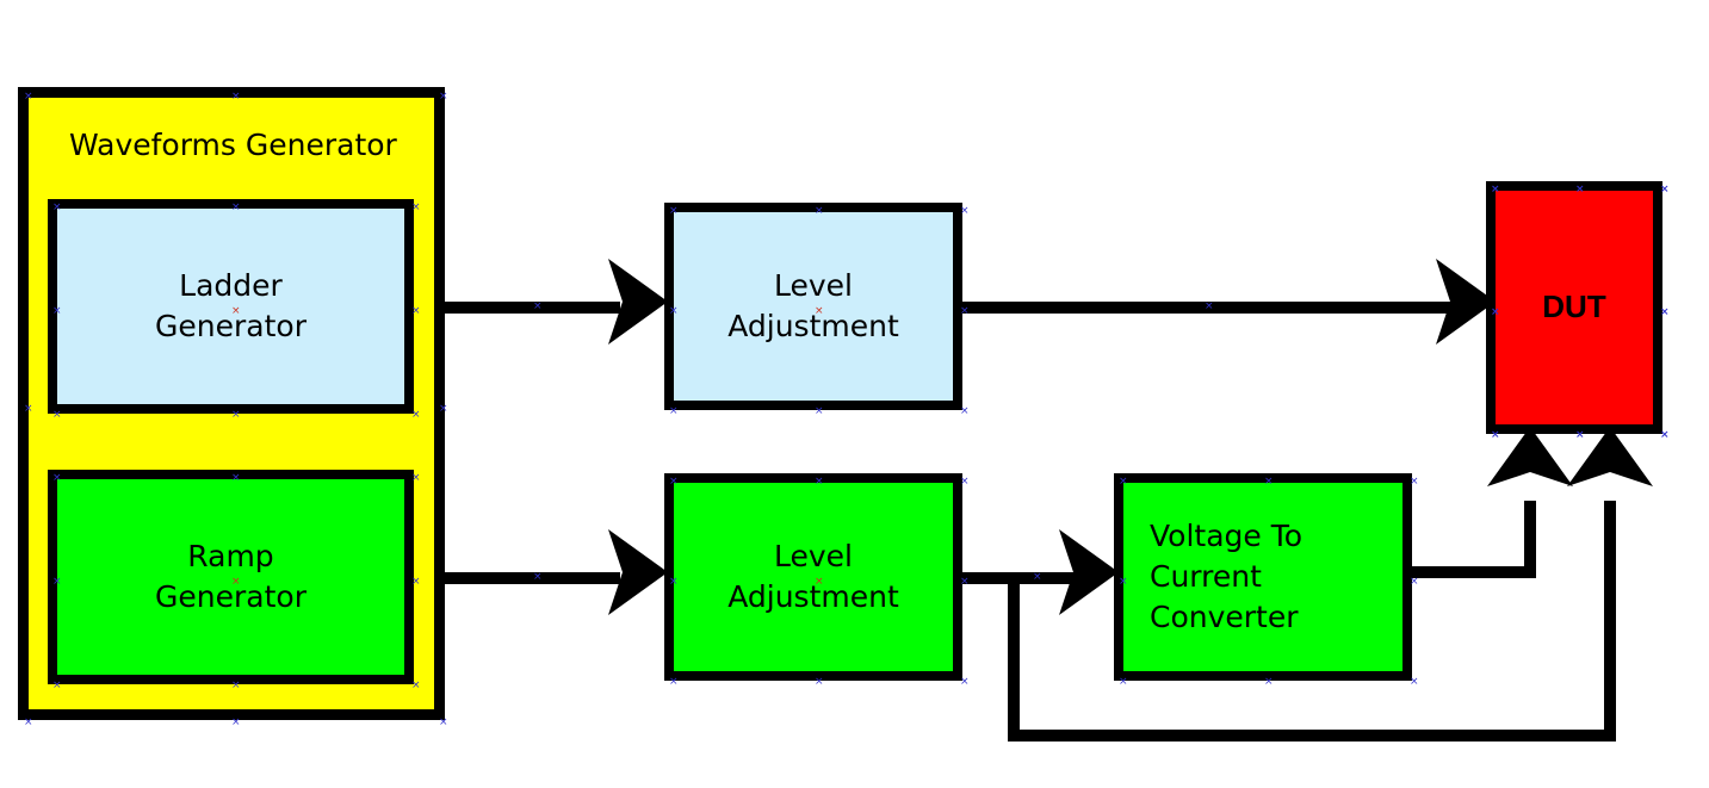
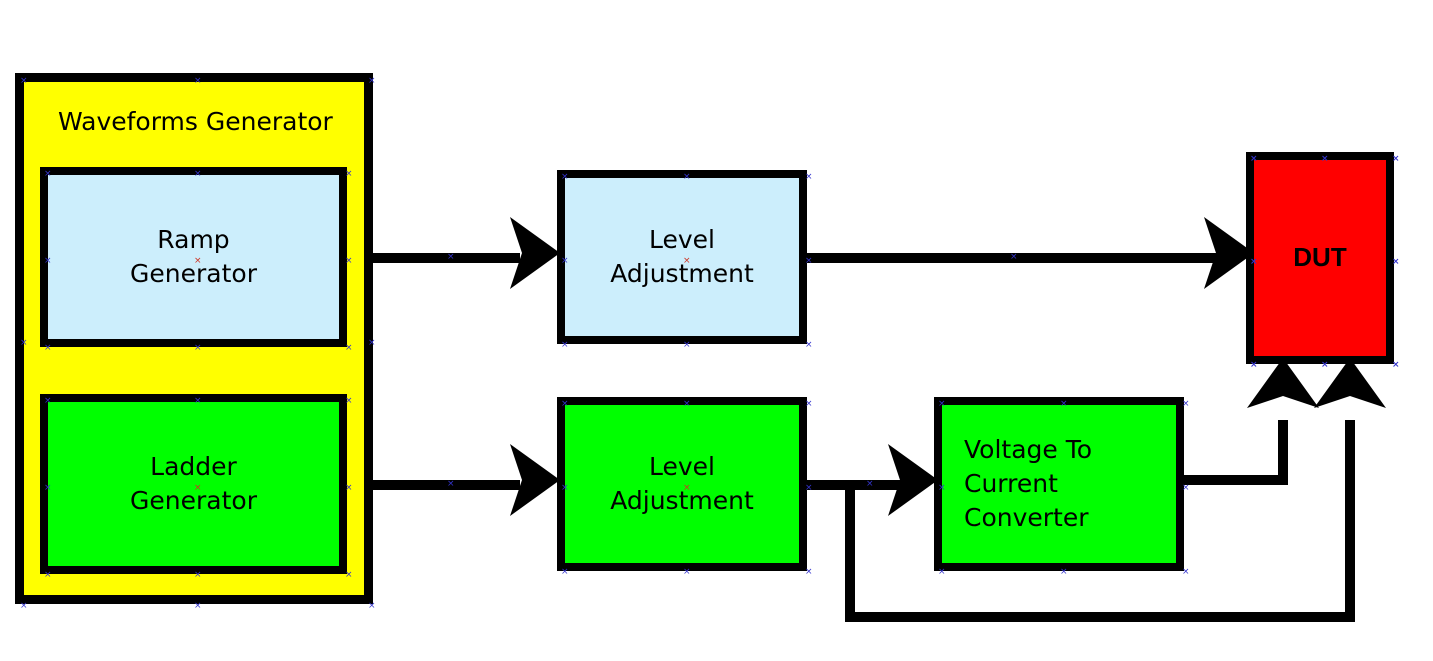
  Waveforms Generator
- Ladder
+ Ramp
  Generator
- Ramp
+ Ladder
  Generator
  Level
  Adjustment
  Level
  Adjustment
  Voltage To
  Current
  Converter
  DUT
